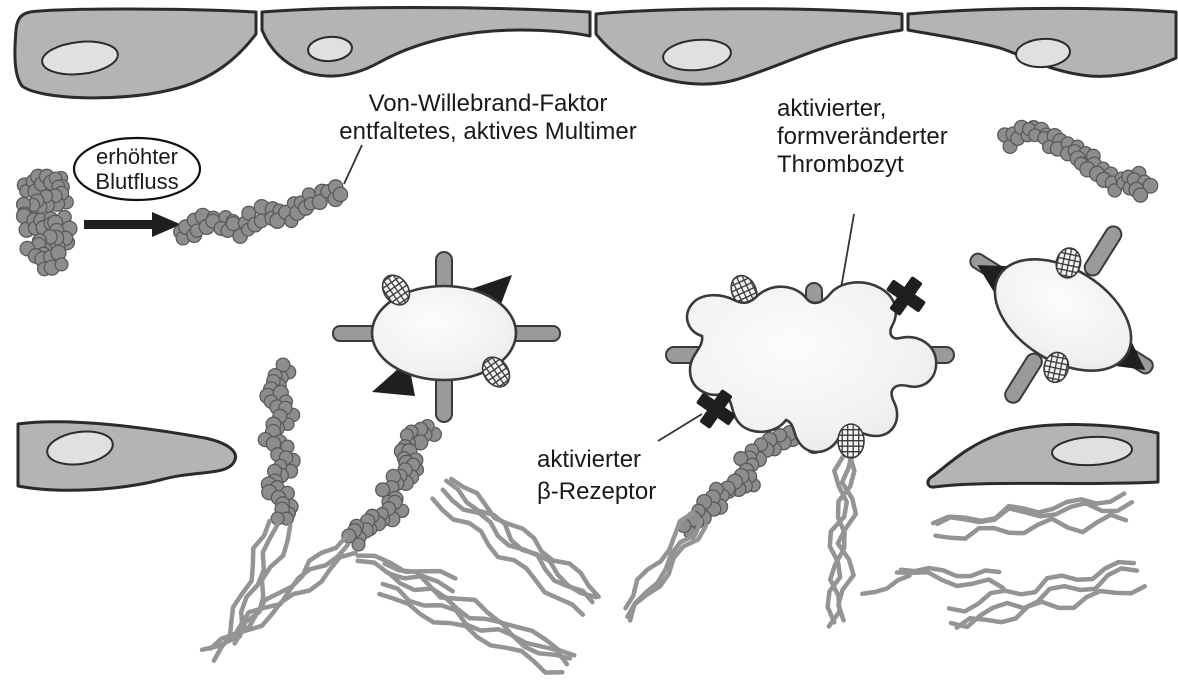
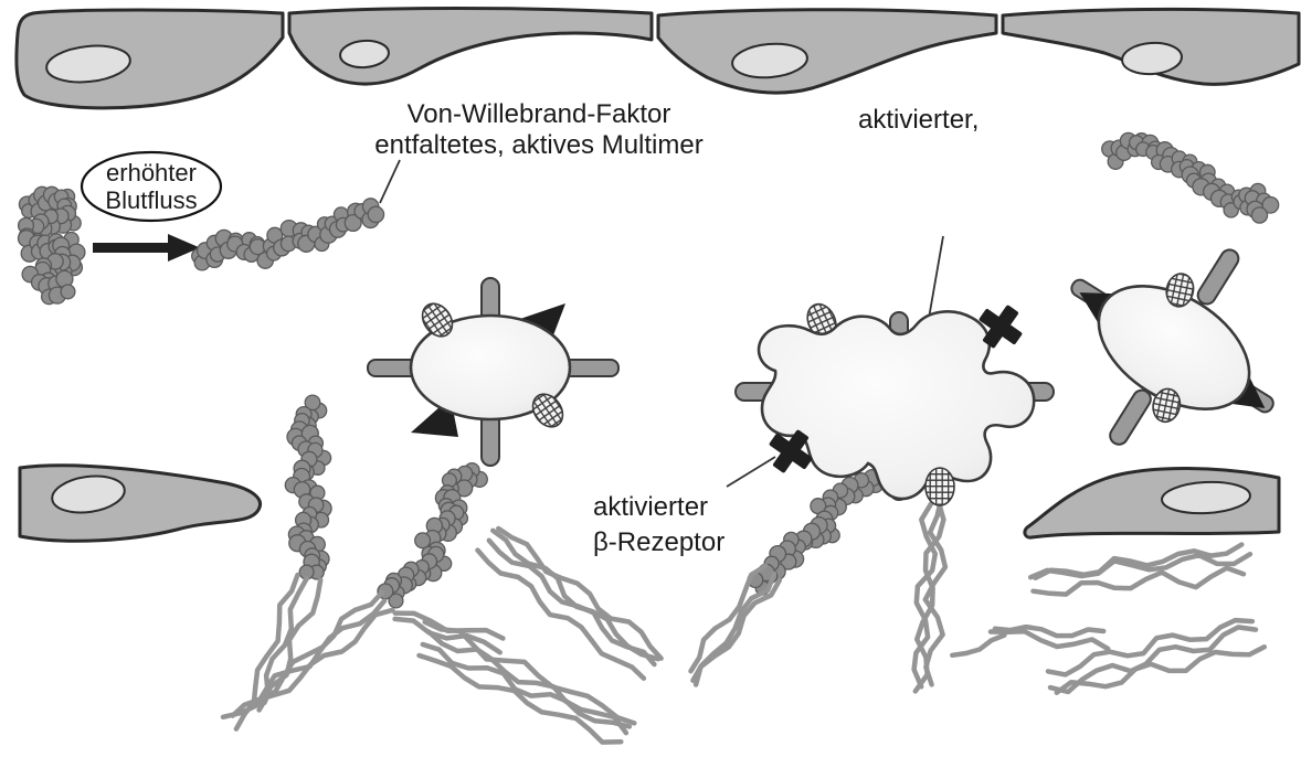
  erhöhter
  Blutfluss
  Von-Willebrand-Faktor
  entfaltetes, aktives Multimer
  aktivierter,
- formveränderter
- Thrombozyt
  aktivierter
  β-Rezeptor
